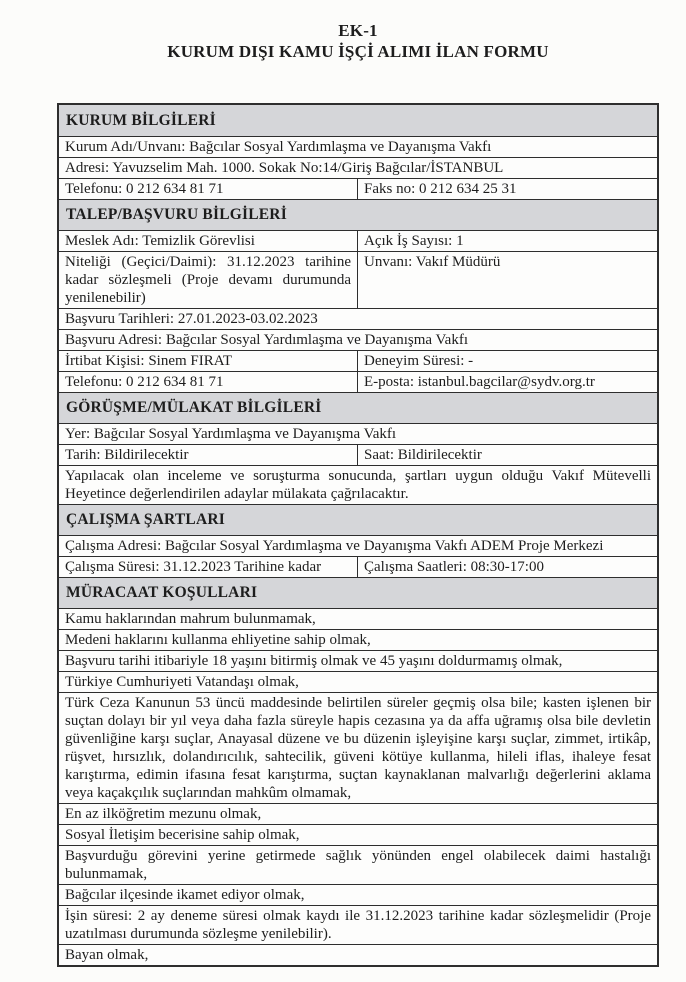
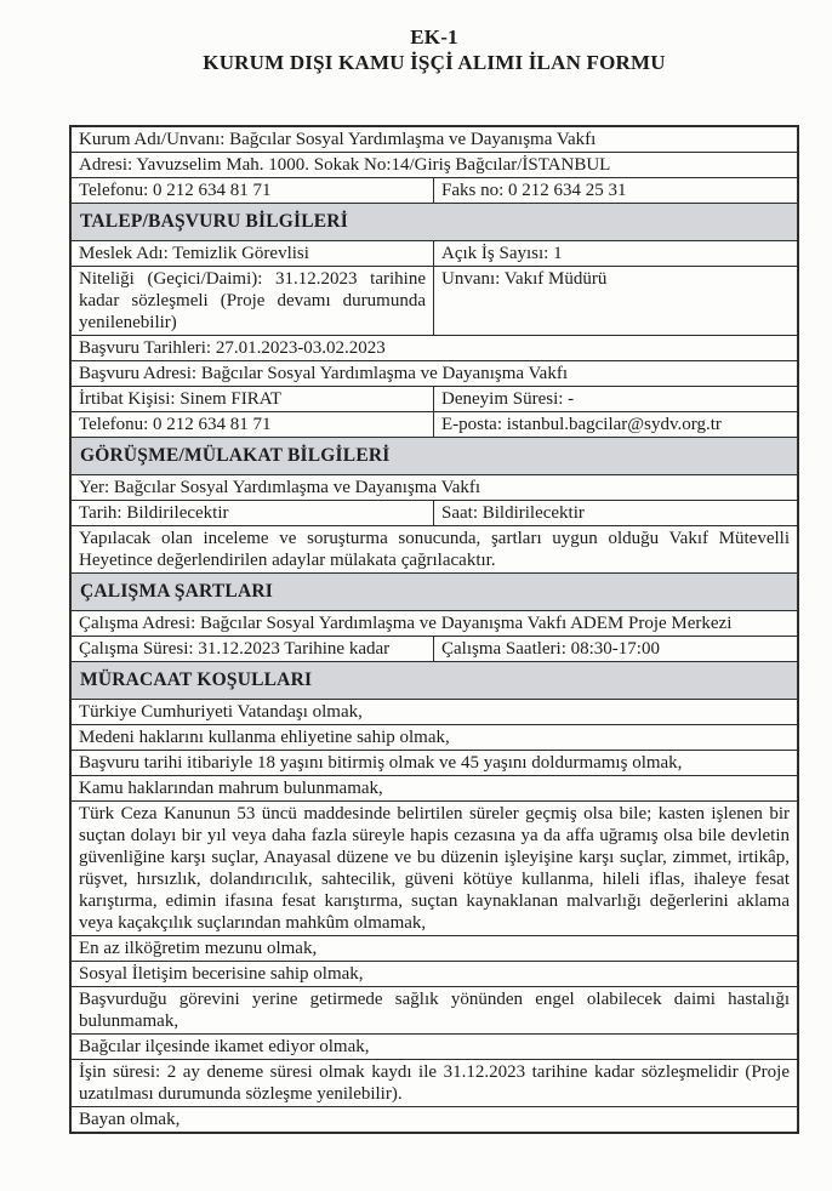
  EK-1
  KURUM DIŞI KAMU İŞÇİ ALIMI İLAN FORMU
- KURUM BİLGİLERİ
  Kurum Adı/Unvanı: Bağcılar Sosyal Yardımlaşma ve Dayanışma Vakfı
  Adresi: Yavuzselim Mah. 1000. Sokak No:14/Giriş Bağcılar/İSTANBUL
  Telefonu: 0 212 634 81 71
  Faks no: 0 212 634 25 31
  TALEP/BAŞVURU BİLGİLERİ
  Meslek Adı: Temizlik Görevlisi
  Açık İş Sayısı: 1
  Niteliği (Geçici/Daimi): 31.12.2023 tarihine kadar sözleşmeli (Proje devamı durumunda yenilenebilir)
  Unvanı: Vakıf Müdürü
  Başvuru Tarihleri: 27.01.2023-03.02.2023
  Başvuru Adresi: Bağcılar Sosyal Yardımlaşma ve Dayanışma Vakfı
  İrtibat Kişisi: Sinem FIRAT
  Deneyim Süresi: -
  Telefonu: 0 212 634 81 71
  E-posta: istanbul.bagcilar@sydv.org.tr
  GÖRÜŞME/MÜLAKAT BİLGİLERİ
  Yer: Bağcılar Sosyal Yardımlaşma ve Dayanışma Vakfı
  Tarih: Bildirilecektir
  Saat: Bildirilecektir
  Yapılacak olan inceleme ve soruşturma sonucunda, şartları uygun olduğu Vakıf Mütevelli Heyetince değerlendirilen adaylar mülakata çağrılacaktır.
  ÇALIŞMA ŞARTLARI
  Çalışma Adresi: Bağcılar Sosyal Yardımlaşma ve Dayanışma Vakfı ADEM Proje Merkezi
  Çalışma Süresi: 31.12.2023 Tarihine kadar
  Çalışma Saatleri: 08:30-17:00
  MÜRACAAT KOŞULLARI
- Kamu haklarından mahrum bulunmamak,
+ Türkiye Cumhuriyeti Vatandaşı olmak,
  Medeni haklarını kullanma ehliyetine sahip olmak,
  Başvuru tarihi itibariyle 18 yaşını bitirmiş olmak ve 45 yaşını doldurmamış olmak,
- Türkiye Cumhuriyeti Vatandaşı olmak,
+ Kamu haklarından mahrum bulunmamak,
  Türk Ceza Kanunun 53 üncü maddesinde belirtilen süreler geçmiş olsa bile; kasten işlenen bir suçtan dolayı bir yıl veya daha fazla süreyle hapis cezasına ya da affa uğramış olsa bile devletin güvenliğine karşı suçlar, Anayasal düzene ve bu düzenin işleyişine karşı suçlar, zimmet, irtikâp, rüşvet, hırsızlık, dolandırıcılık, sahtecilik, güveni kötüye kullanma, hileli iflas, ihaleye fesat karıştırma, edimin ifasına fesat karıştırma, suçtan kaynaklanan malvarlığı değerlerini aklama veya kaçakçılık suçlarından mahkûm olmamak,
  En az ilköğretim mezunu olmak,
  Sosyal İletişim becerisine sahip olmak,
  Başvurduğu görevini yerine getirmede sağlık yönünden engel olabilecek daimi hastalığı bulunmamak,
  Bağcılar ilçesinde ikamet ediyor olmak,
  İşin süresi: 2 ay deneme süresi olmak kaydı ile 31.12.2023 tarihine kadar sözleşmelidir (Proje uzatılması durumunda sözleşme yenilebilir).
  Bayan olmak,
